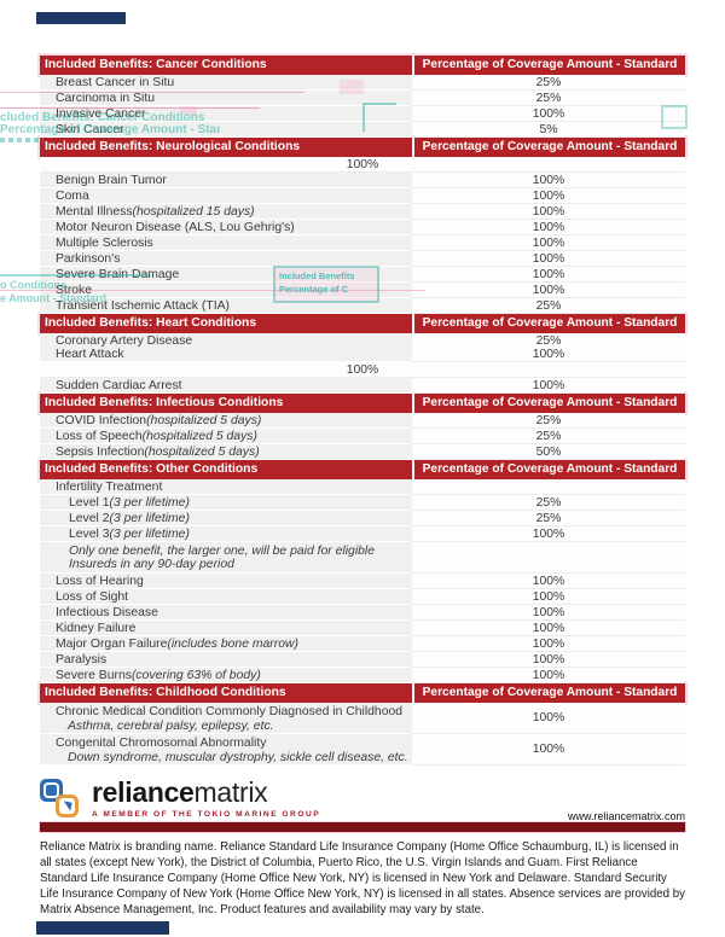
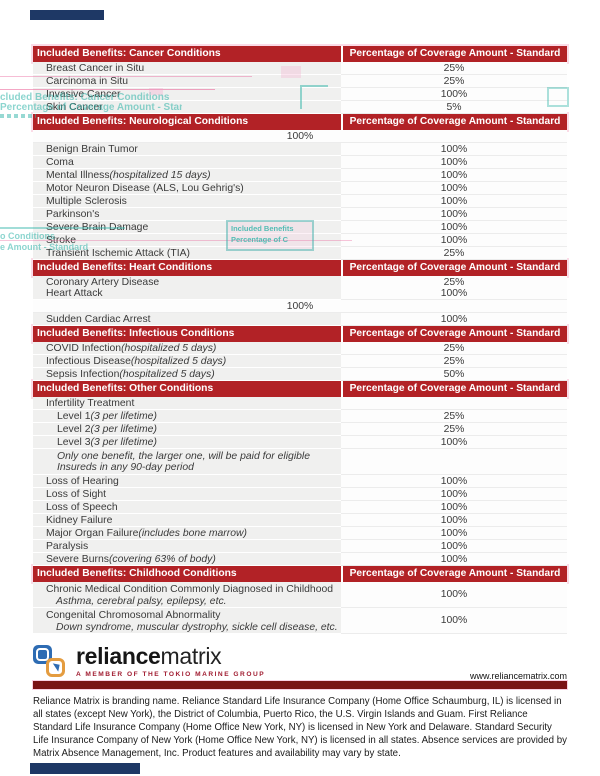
  Included Benefits: Cancer Conditions
  Percentage of Coverage Amount - Standard
  Breast Cancer in Situ
  25%
  Carcinoma in Situ
  25%
  Invasive Cancer
  100%
  Skin Cancer
  5%
  Included Benefits: Neurological Conditions
  Percentage of Coverage Amount - Standard
  100%
  Benign Brain Tumor
  100%
  Coma
  100%
  Mental Illness
  (hospitalized 15 days)
  100%
  Motor Neuron Disease (ALS, Lou Gehrig's)
  100%
  Multiple Sclerosis
  100%
  Parkinson's
  100%
  Severe Brain Damage
  100%
  Stroke
  100%
  Transient Ischemic Attack (TIA)
  25%
  Included Benefits: Heart Conditions
  Percentage of Coverage Amount - Standard
  Coronary Artery Disease
  25%
  Heart Attack
  100%
  100%
  Sudden Cardiac Arrest
  100%
  Included Benefits: Infectious Conditions
  Percentage of Coverage Amount - Standard
  COVID Infection
  (hospitalized 5 days)
  25%
- Loss of Speech
+ Infectious Disease
  (hospitalized 5 days)
  25%
  Sepsis Infection
  (hospitalized 5 days)
  50%
  Included Benefits: Other Conditions
  Percentage of Coverage Amount - Standard
  Infertility Treatment
  Level 1
  (3 per lifetime)
  25%
  Level 2
  (3 per lifetime)
  25%
  Level 3
  (3 per lifetime)
  100%
  Only one benefit, the larger one, will be paid for eligible Insureds in any 90-day period
  Loss of Hearing
  100%
  Loss of Sight
  100%
- Infectious Disease
+ Loss of Speech
  100%
  Kidney Failure
  100%
  Major Organ Failure
  (includes bone marrow)
  100%
  Paralysis
  100%
  Severe Burns
  (covering 63% of body)
  100%
  Included Benefits: Childhood Conditions
  Percentage of Coverage Amount - Standard
  Chronic Medical Condition Commonly Diagnosed in Childhood
  Asthma, cerebral palsy, epilepsy, etc.
  100%
  Congenital Chromosomal Abnormality
  Down syndrome, muscular dystrophy, sickle cell disease, etc.
  100%
  cluded Benefits: Cancer Conditions
  Percentage of Coverage Amount - Sta
  o Conditions
  e Amount - Standard
  Included Benefits
  Percentage of C
  reliancematrix
  www.reliancematrix.com
  Reliance Matrix is branding name. Reliance Standard Life Insurance Company (Home Office Schaumburg, IL) is licensed in all states (except New York), the District of Columbia, Puerto Rico, the U.S. Virgin Islands and Guam. First Reliance Standard Life Insurance Company (Home Office New York, NY) is licensed in New York and Delaware. Standard Security Life Insurance Company of New York (Home Office New York, NY) is licensed in all states. Absence services are provided by Matrix Absence Management, Inc. Product features and availability may vary by state.
